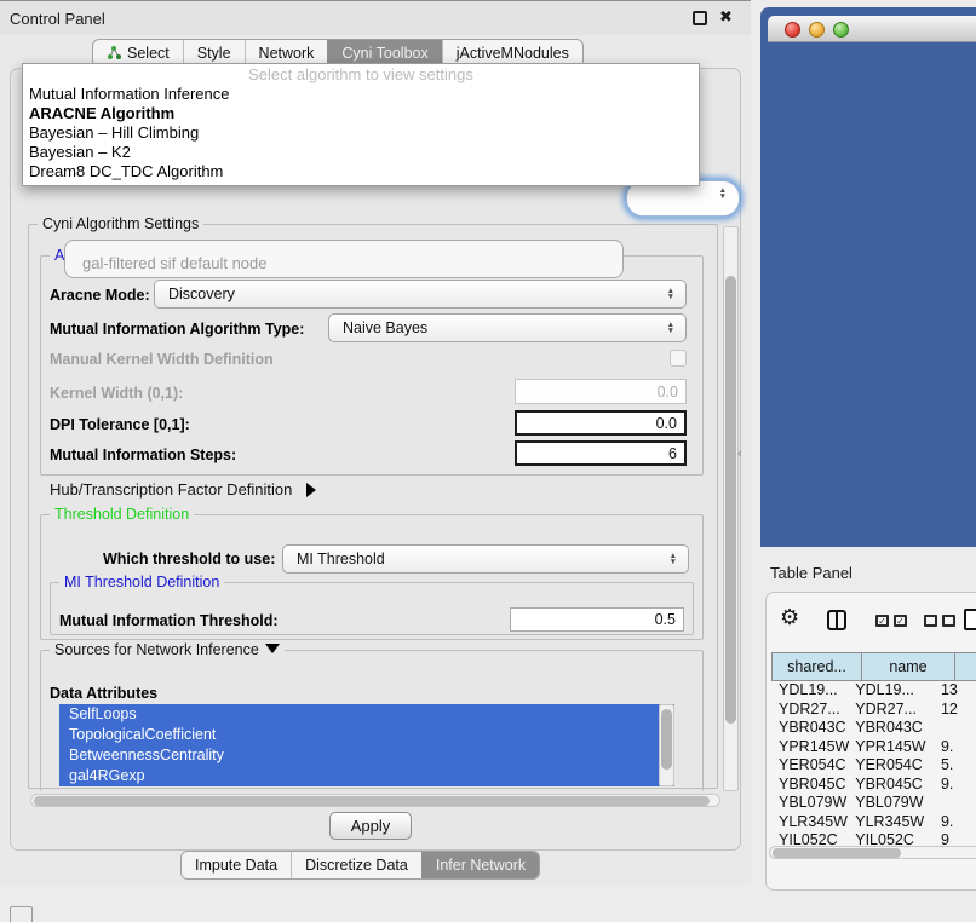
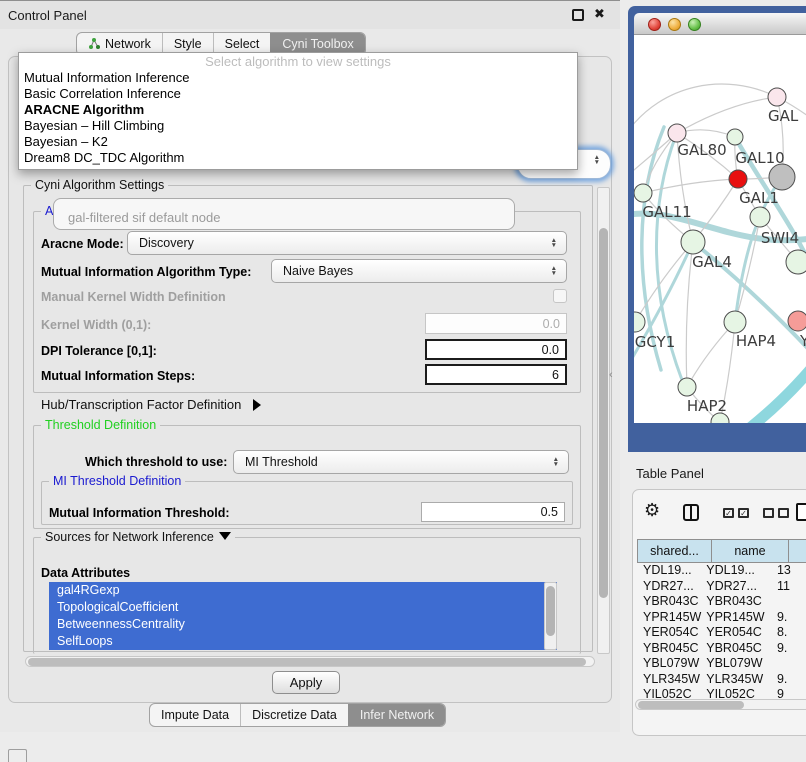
  Control Panel
  ✖
- Select
+ Network
  Style
- Network
+ Select
  Cyni Toolbox
- jActiveMNodules
  gal-filtered sif default node
  Cyni Algorithm Settings
  Aracne Mode:
  Discovery
  Mutual Information Algorithm Type:
  Naive Bayes
  Manual Kernel Width Definition
  Kernel Width (0,1):
  0.0
  DPI Tolerance [0,1]:
  0.0
  Mutual Information Steps:
  6
  Hub/Transcription Factor Definition
  Threshold Definition
  Which threshold to use:
  MI Threshold
  MI Threshold Definition
  Mutual Information Threshold:
  0.5
  Sources for Network Inference
  Data Attributes
- SelfLoops
+ gal4RGexp
  TopologicalCoefficient
  BetweennessCentrality
- gal4RGexp
+ SelfLoops
  Apply
  Select algorithm to view settings
  Mutual Information Inference
+ Basic Correlation Inference
  ARACNE Algorithm
  Bayesian – Hill Climbing
  Bayesian – K2
  Dream8 DC_TDC Algorithm
  Impute Data
  Discretize Data
  Infer Network
  ‹
+ GAL
+ GAL80
+ GAL10
+ GAL1
+ GAL11
+ SWI4
+ GAL4
+ GCY1
+ HAP4
+ Y
+ HAP2
  Table Panel
  ⚙︎
  ✓
  ✓
  shared...
  name
  YDL19...
  YDL19...
  13
  YDR27...
  YDR27...
- 12
+ 11
  YBR043C
  YBR043C
  YPR145W
  YPR145W
  9.
  YER054C
  YER054C
- 5.
+ 8.
  YBR045C
  YBR045C
  9.
  YBL079W
  YBL079W
  YLR345W
  YLR345W
  9.
  YIL052C
  YIL052C
  9
